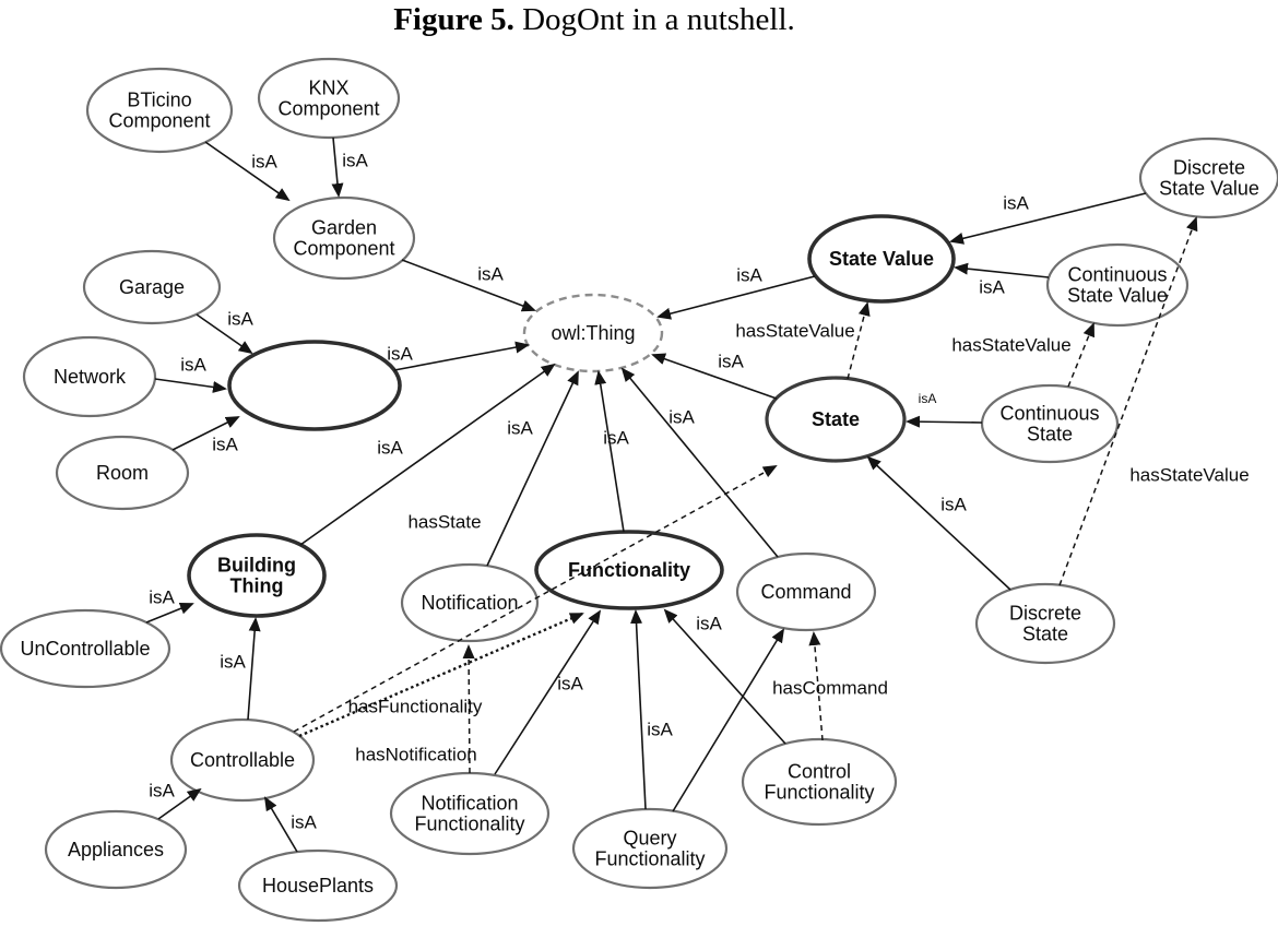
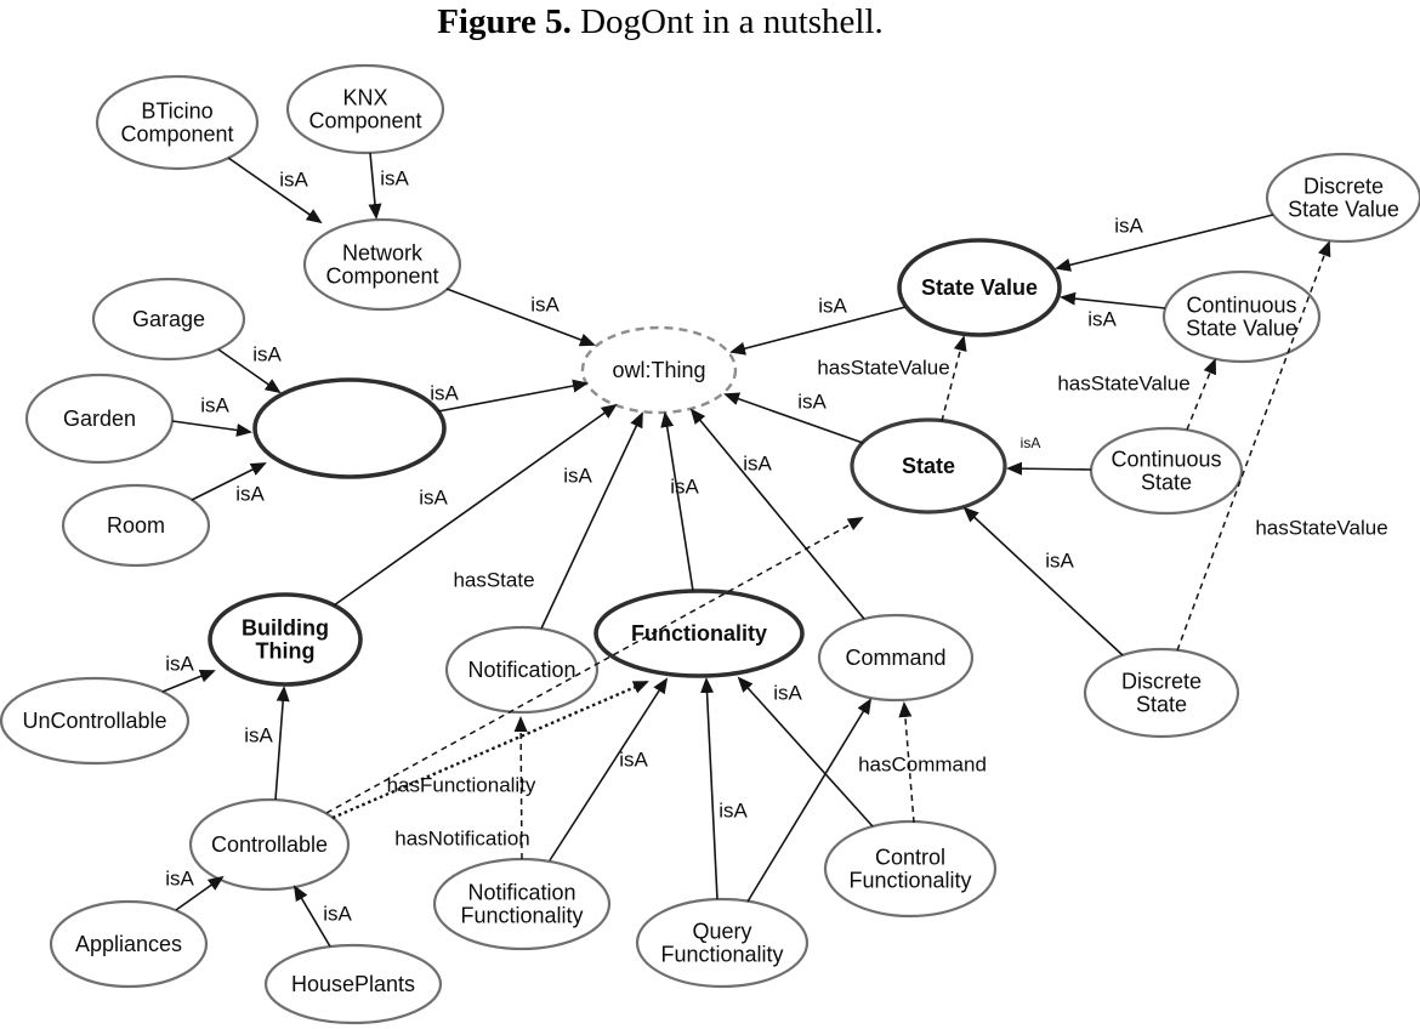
  Figure 5. DogOnt in a nutshell.
  isA
  isA
  isA
  isA
  isA
  isA
  isA
  isA
  isA
  isA
  isA
  isA
  isA
  isA
  isA
  isA
  isA
  isA
  isA
  isA
  isA
  isA
  isA
  isA
  hasCommand
  hasNotification
  hasFunctionality
  hasState
  hasStateValue
  hasStateValue
  hasStateValue
  BTicino Component
  KNX Component
- Garden Component
+ Network Component
  Garage
- Network
+ Garden
  Room
  owl:Thing
  State Value
  Discrete State Value
  Continuous State Value
  State
  Continuous State
  Discrete State
  Building Thing
  UnControllable
  Controllable
  Appliances
  HousePlants
  Notification
  Functionality
  Command
  Notification Functionality
  Query Functionality
  Control Functionality
